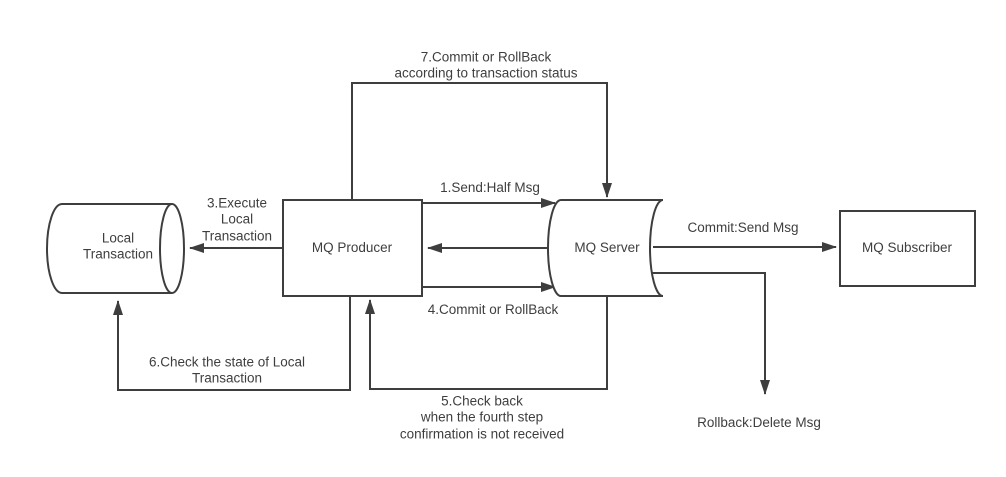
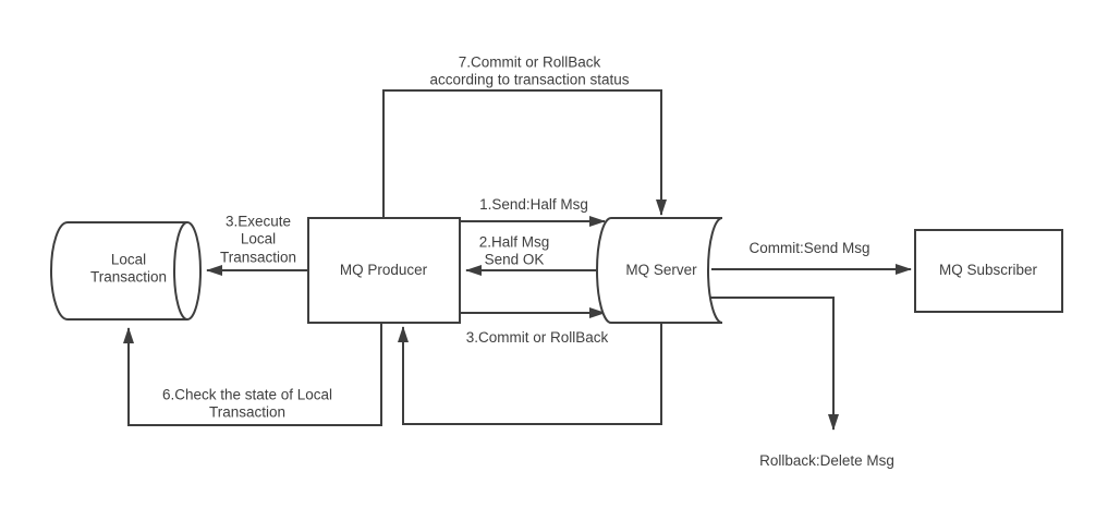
  Local
  Transaction
  MQ Producer
  MQ Server
  MQ Subscriber
  7.Commit or RollBack
  according to transaction status
  1.Send:Half Msg
+ 2.Half Msg
+ Send OK
  3.Execute
  Local
  Transaction
- 4.Commit or RollBack
+ 3.Commit or RollBack
- 5.Check back
- when the fourth step
- confirmation is not received
  6.Check the state of Local
  Transaction
  Commit:Send Msg
  Rollback:Delete Msg
